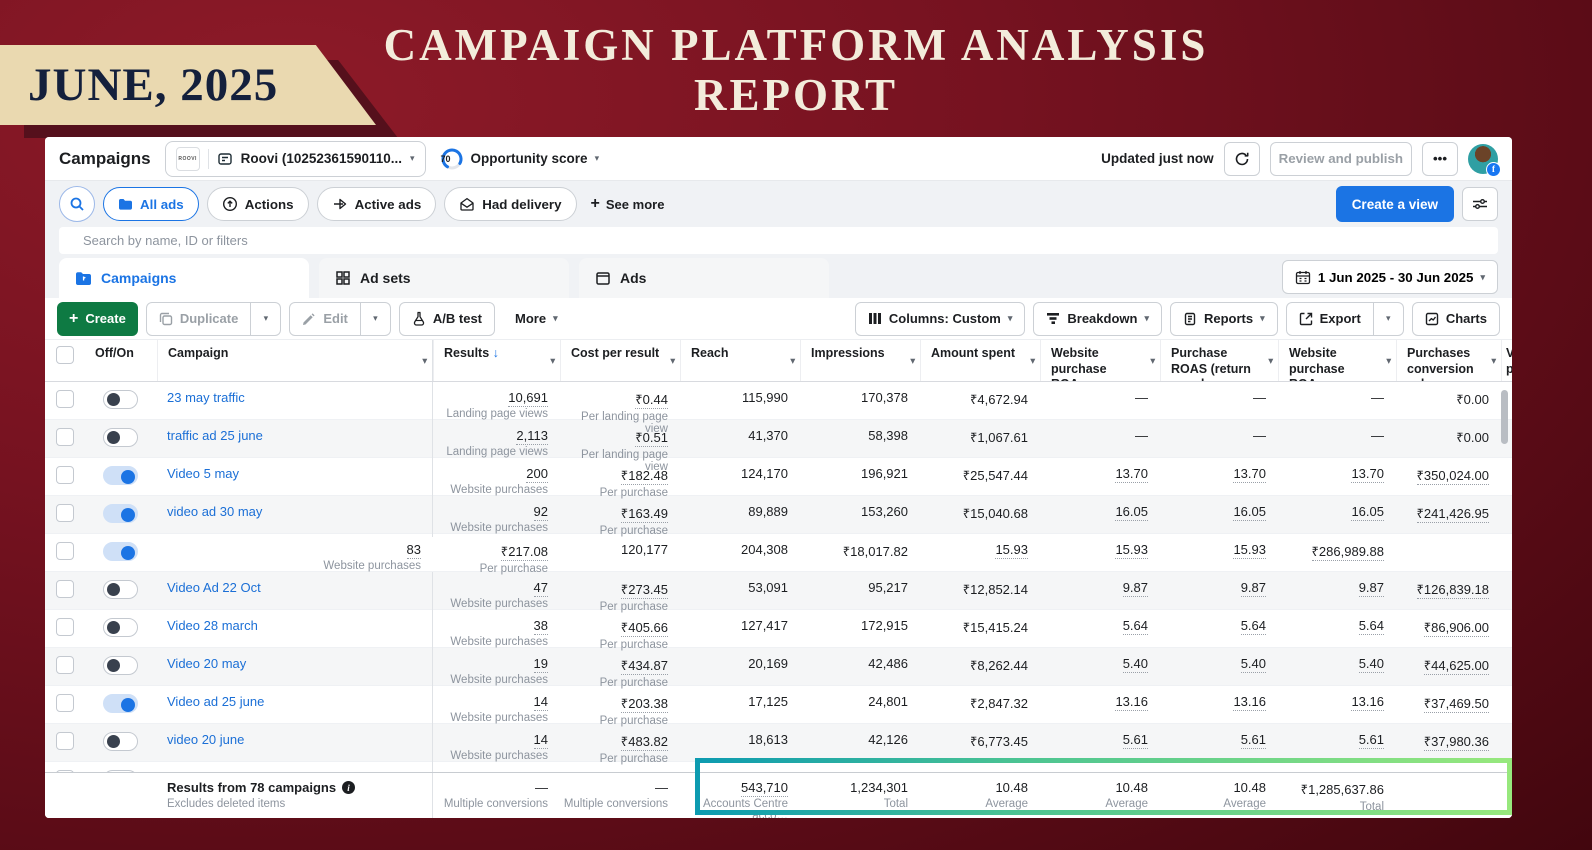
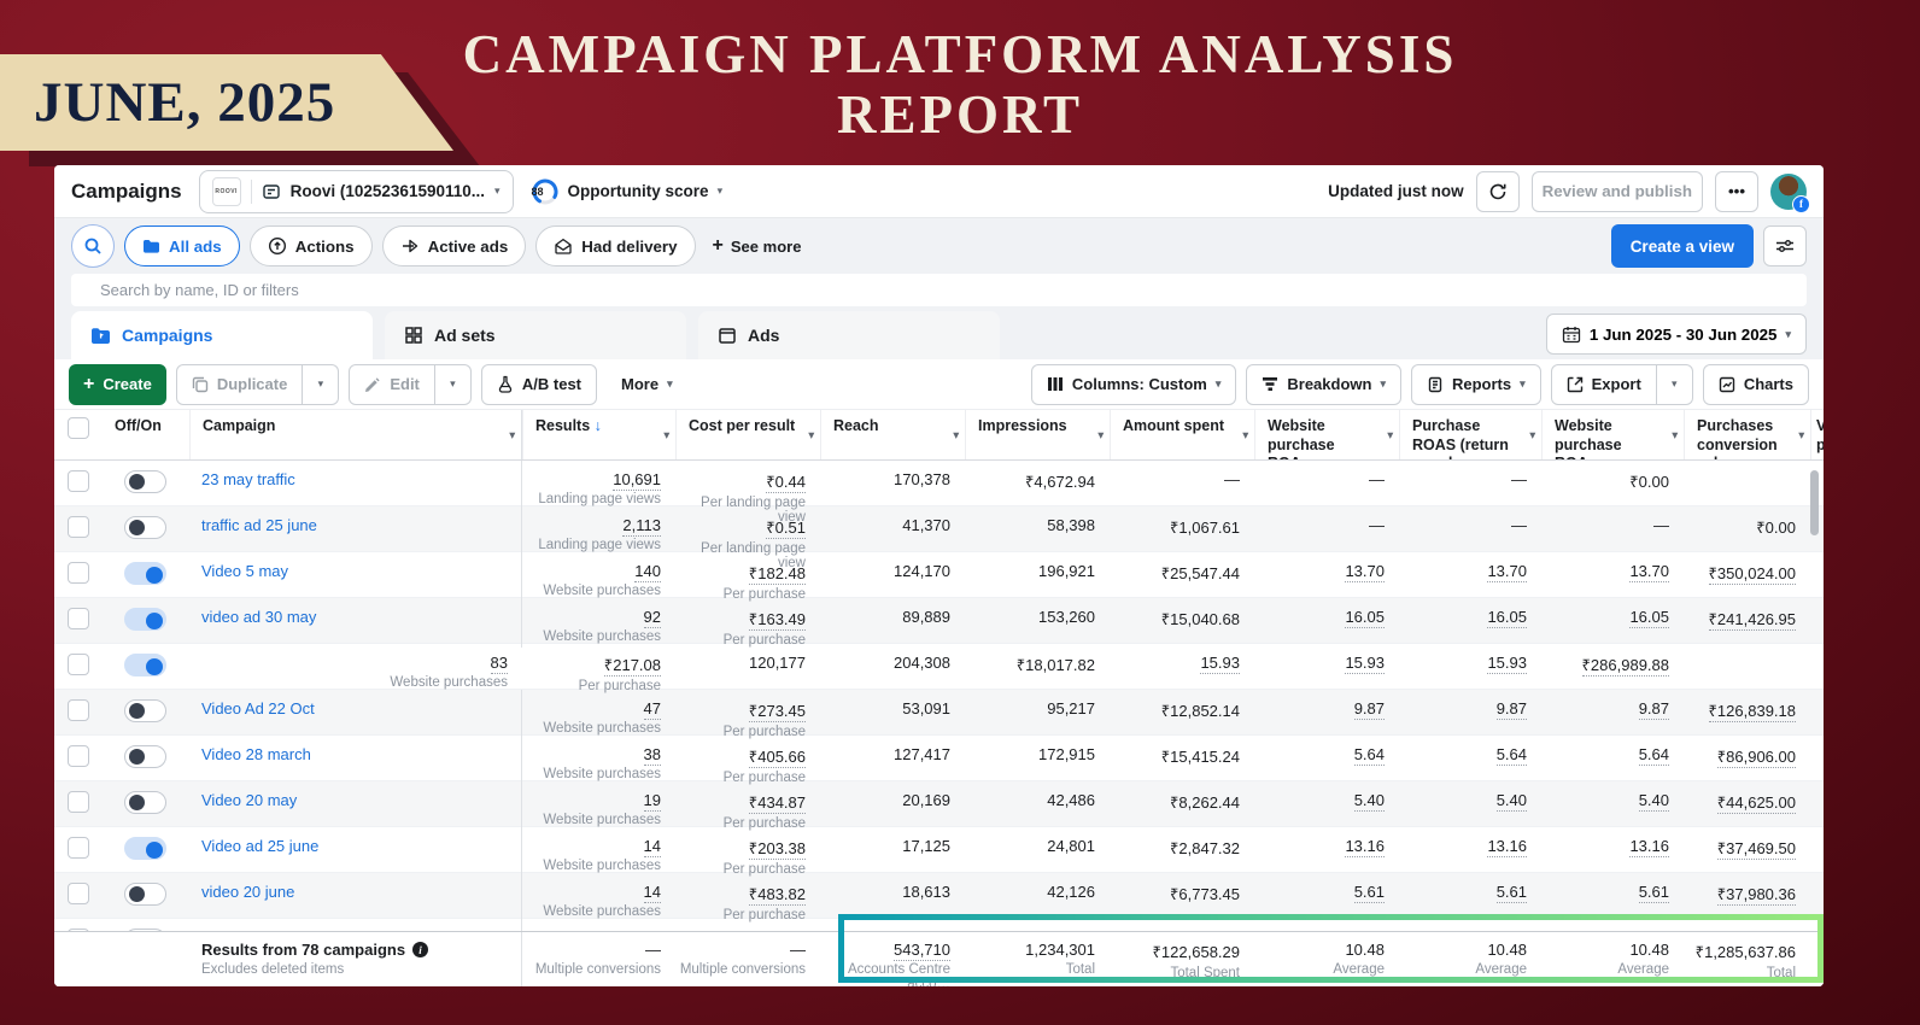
  CAMPAIGN PLATFORM ANALYSIS
  REPORT
  JUNE, 2025
  Campaigns
  Roovi (10252361590110...
- 70
+ 88
  Opportunity score
  Updated just now
  Review and publish
  •••
  All ads
  Actions
  Active ads
  Had delivery
  See more
  Create a view
  Search by name, ID or filters
  Campaigns
  Ad sets
  Ads
  1 Jun 2025 - 30 Jun 2025
  Create
  Duplicate
  Edit
  A/B test
  More
  Columns: Custom
  Breakdown
  Reports
  Export
  Charts
  Off/On
  Campaign
  Results
  Cost per result
  Reach
  Impressions
  Amount spent
  Website purchase
  Purchase ROAS (return
  Website purchase
  Purchases conversion
  V
  p
  23 may traffic
  10,691
  Landing page views
  ₹0.44
  Per landing page view
- 115,990
  170,378
  ₹4,672.94
  —
  —
  —
  ₹0.00
  traffic ad 25 june
  2,113
  Landing page views
  ₹0.51
  Per landing page view
  41,370
  58,398
  ₹1,067.61
  —
  —
  —
  ₹0.00
  Video 5 may
- 200
+ 140
  Website purchases
  ₹182.48
  Per purchase
  124,170
  196,921
  ₹25,547.44
  13.70
  13.70
  13.70
  ₹350,024.00
  video ad 30 may
  92
  Website purchases
  ₹163.49
  Per purchase
  89,889
  153,260
  ₹15,040.68
  16.05
  16.05
  16.05
  ₹241,426.95
  83
  Website purchases
  ₹217.08
  Per purchase
  120,177
  204,308
  ₹18,017.82
  15.93
  15.93
  15.93
  ₹286,989.88
  Video Ad 22 Oct
  47
  Website purchases
  ₹273.45
  Per purchase
  53,091
  95,217
  ₹12,852.14
  9.87
  9.87
  9.87
  ₹126,839.18
  Video 28 march
  38
  Website purchases
  ₹405.66
  Per purchase
  127,417
  172,915
  ₹15,415.24
  5.64
  5.64
  5.64
  ₹86,906.00
  Video 20 may
  19
  Website purchases
  ₹434.87
  Per purchase
  20,169
  42,486
  ₹8,262.44
  5.40
  5.40
  5.40
  ₹44,625.00
  Video ad 25 june
  14
  Website purchases
  ₹203.38
  Per purchase
  17,125
  24,801
  ₹2,847.32
  13.16
  13.16
  13.16
  ₹37,469.50
  video 20 june
  14
  Website purchases
  ₹483.82
  Per purchase
  18,613
  42,126
  ₹6,773.45
  5.61
  5.61
  5.61
  ₹37,980.36
  Results from 78 campaigns
  Excludes deleted items
  —
  Multiple conversions
  —
  Multiple conversions
  543,710
  Accounts Centre acco…
  1,234,301
  Total
+ ₹122,658.29
+ Total Spent
  10.48
  Average
  10.48
  Average
  10.48
  Average
  ₹1,285,637.86
  Total
